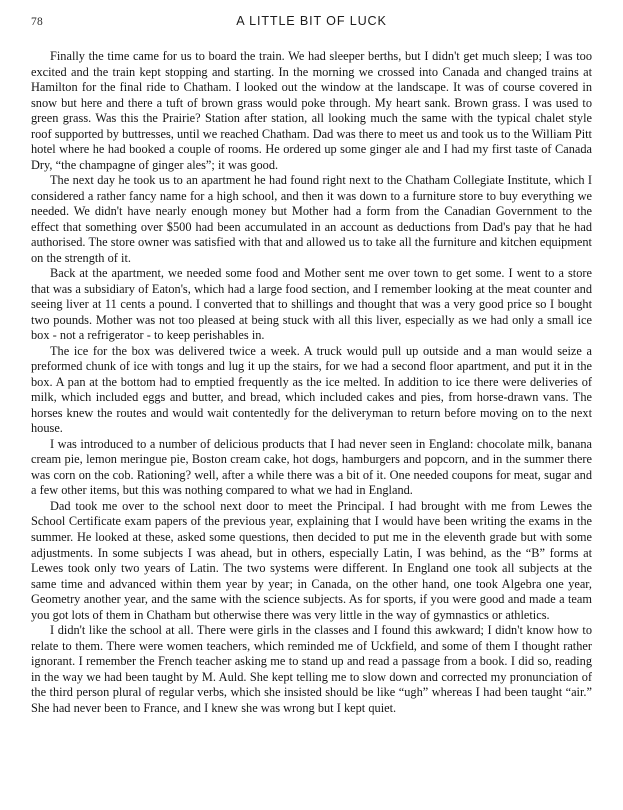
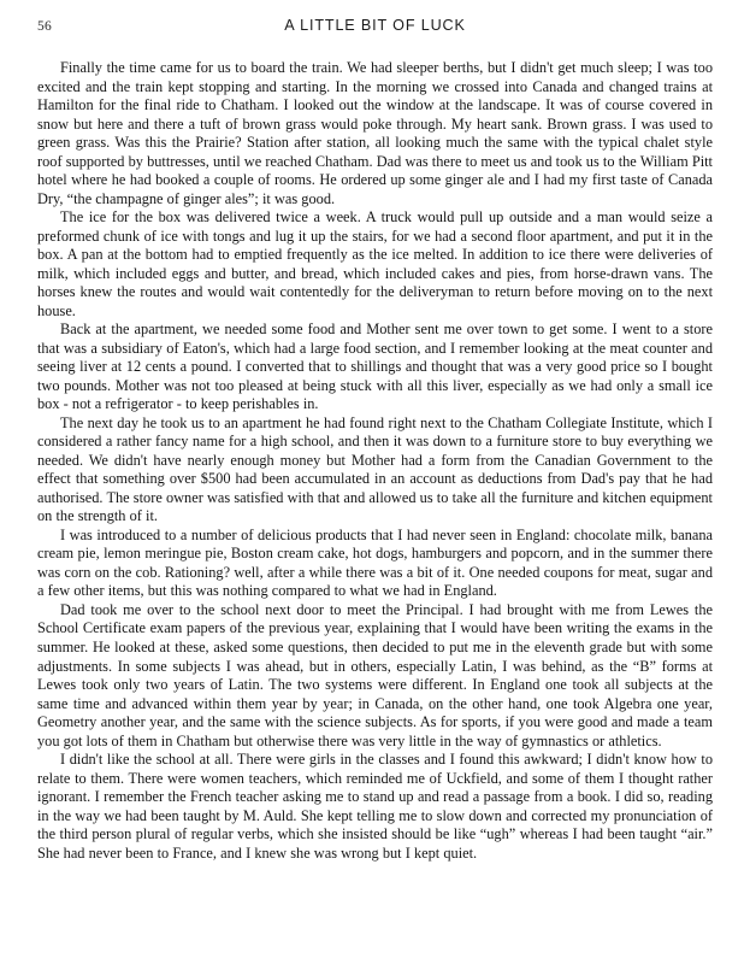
- 78
+ 56
  A LITTLE BIT OF LUCK
  Finally the time came for us to board the train. We had sleeper berths, but I didn't get much sleep; I was too excited and the train kept stopping and starting. In the morning we crossed into Canada and changed trains at Hamilton for the final ride to Chatham. I looked out the window at the landscape. It was of course covered in snow but here and there a tuft of brown grass would poke through. My heart sank. Brown grass. I was used to green grass. Was this the Prairie? Station after station, all looking much the same with the typical chalet style roof supported by buttresses, until we reached Chatham. Dad was there to meet us and took us to the William Pitt hotel where he had booked a couple of rooms. He ordered up some ginger ale and I had my first taste of Canada Dry, “the champagne of ginger ales”; it was good.
- The next day he took us to an apartment he had found right next to the Chatham Collegiate Institute, which I considered a rather fancy name for a high school, and then it was down to a furniture store to buy everything we needed. We didn't have nearly enough money but Mother had a form from the Canadian Government to the effect that something over $500 had been accumulated in an account as deductions from Dad's pay that he had authorised. The store owner was satisfied with that and allowed us to take all the furniture and kitchen equipment on the strength of it.
+ The ice for the box was delivered twice a week. A truck would pull up outside and a man would seize a preformed chunk of ice with tongs and lug it up the stairs, for we had a second floor apartment, and put it in the box. A pan at the bottom had to emptied frequently as the ice melted. In addition to ice there were deliveries of milk, which included eggs and butter, and bread, which included cakes and pies, from horse-drawn vans. The horses knew the routes and would wait contentedly for the deliveryman to return before moving on to the next house.
- Back at the apartment, we needed some food and Mother sent me over town to get some. I went to a store that was a subsidiary of Eaton's, which had a large food section, and I remember looking at the meat counter and seeing liver at 11 cents a pound. I converted that to shillings and thought that was a very good price so I bought two pounds. Mother was not too pleased at being stuck with all this liver, especially as we had only a small ice box - not a refrigerator - to keep perishables in.
+ Back at the apartment, we needed some food and Mother sent me over town to get some. I went to a store that was a subsidiary of Eaton's, which had a large food section, and I remember looking at the meat counter and seeing liver at 12 cents a pound. I converted that to shillings and thought that was a very good price so I bought two pounds. Mother was not too pleased at being stuck with all this liver, especially as we had only a small ice box - not a refrigerator - to keep perishables in.
- The ice for the box was delivered twice a week. A truck would pull up outside and a man would seize a preformed chunk of ice with tongs and lug it up the stairs, for we had a second floor apartment, and put it in the box. A pan at the bottom had to emptied frequently as the ice melted. In addition to ice there were deliveries of milk, which included eggs and butter, and bread, which included cakes and pies, from horse-drawn vans. The horses knew the routes and would wait contentedly for the deliveryman to return before moving on to the next house.
+ The next day he took us to an apartment he had found right next to the Chatham Collegiate Institute, which I considered a rather fancy name for a high school, and then it was down to a furniture store to buy everything we needed. We didn't have nearly enough money but Mother had a form from the Canadian Government to the effect that something over $500 had been accumulated in an account as deductions from Dad's pay that he had authorised. The store owner was satisfied with that and allowed us to take all the furniture and kitchen equipment on the strength of it.
  I was introduced to a number of delicious products that I had never seen in England: chocolate milk, banana cream pie, lemon meringue pie, Boston cream cake, hot dogs, hamburgers and popcorn, and in the summer there was corn on the cob. Rationing? well, after a while there was a bit of it. One needed coupons for meat, sugar and a few other items, but this was nothing compared to what we had in England.
  Dad took me over to the school next door to meet the Principal. I had brought with me from Lewes the School Certificate exam papers of the previous year, explaining that I would have been writing the exams in the summer. He looked at these, asked some questions, then decided to put me in the eleventh grade but with some adjustments. In some subjects I was ahead, but in others, especially Latin, I was behind, as the “B” forms at Lewes took only two years of Latin. The two systems were different. In England one took all subjects at the same time and advanced within them year by year; in Canada, on the other hand, one took Algebra one year, Geometry another year, and the same with the science subjects. As for sports, if you were good and made a team you got lots of them in Chatham but otherwise there was very little in the way of gymnastics or athletics.
  I didn't like the school at all. There were girls in the classes and I found this awkward; I didn't know how to relate to them. There were women teachers, which reminded me of Uckfield, and some of them I thought rather ignorant. I remember the French teacher asking me to stand up and read a passage from a book. I did so, reading in the way we had been taught by M. Auld. She kept telling me to slow down and corrected my pronunciation of the third person plural of regular verbs, which she insisted should be like “ugh” whereas I had been taught “air.” She had never been to France, and I knew she was wrong but I kept quiet.
